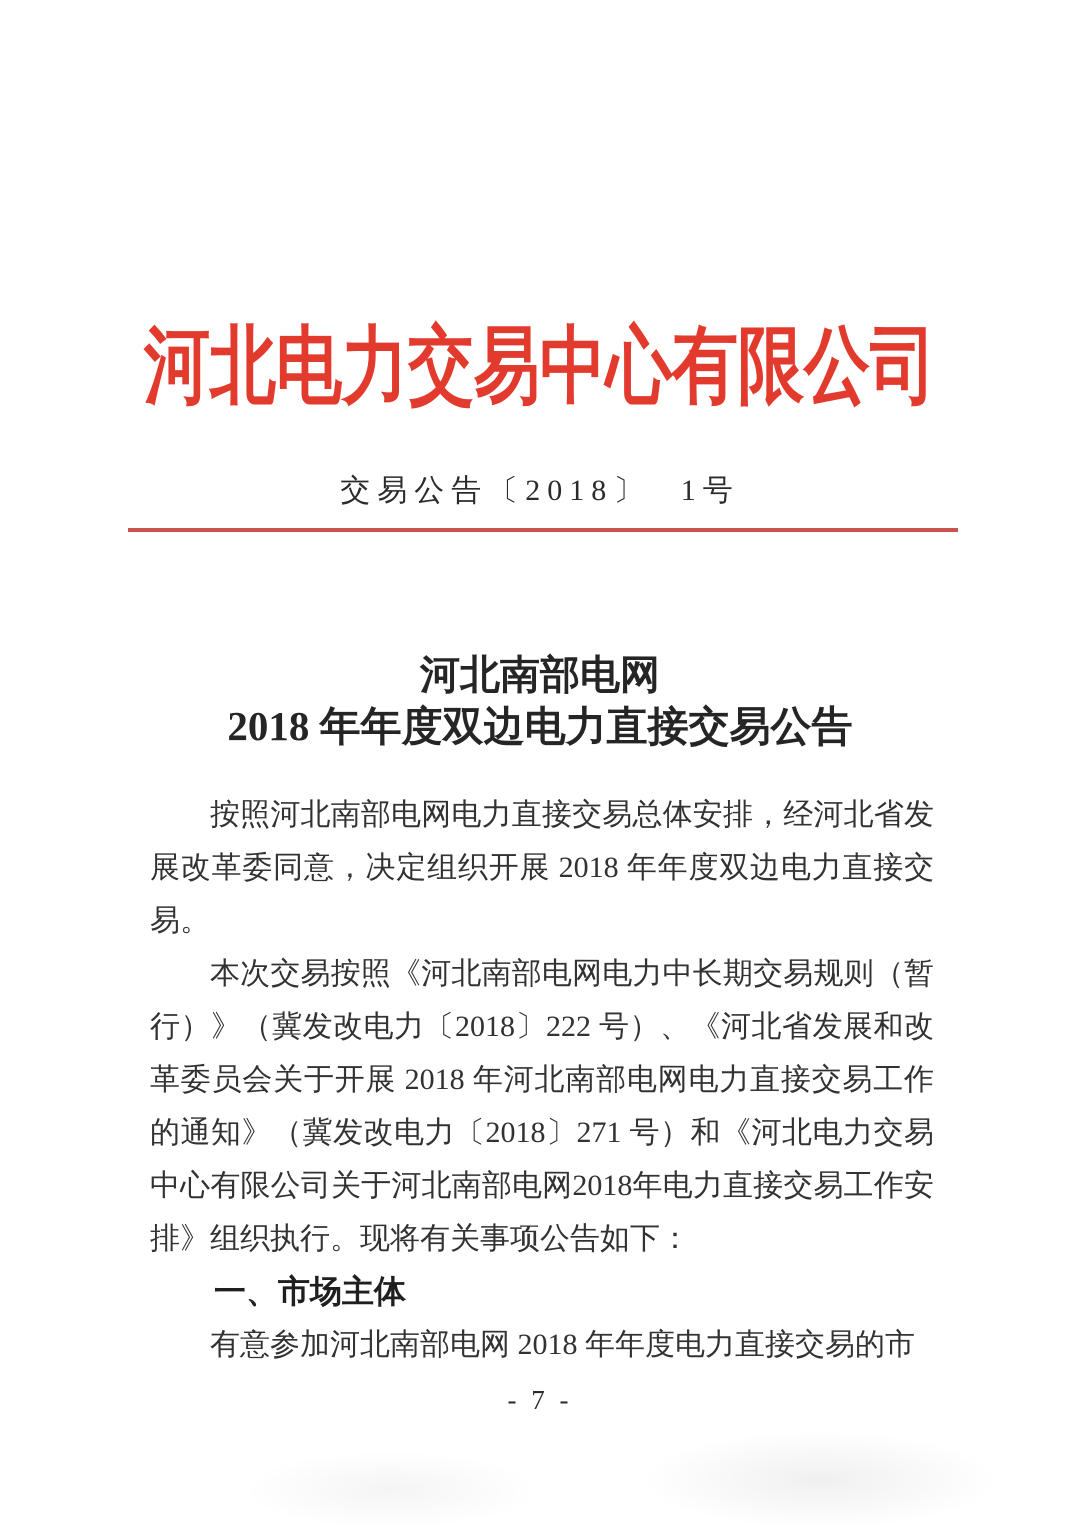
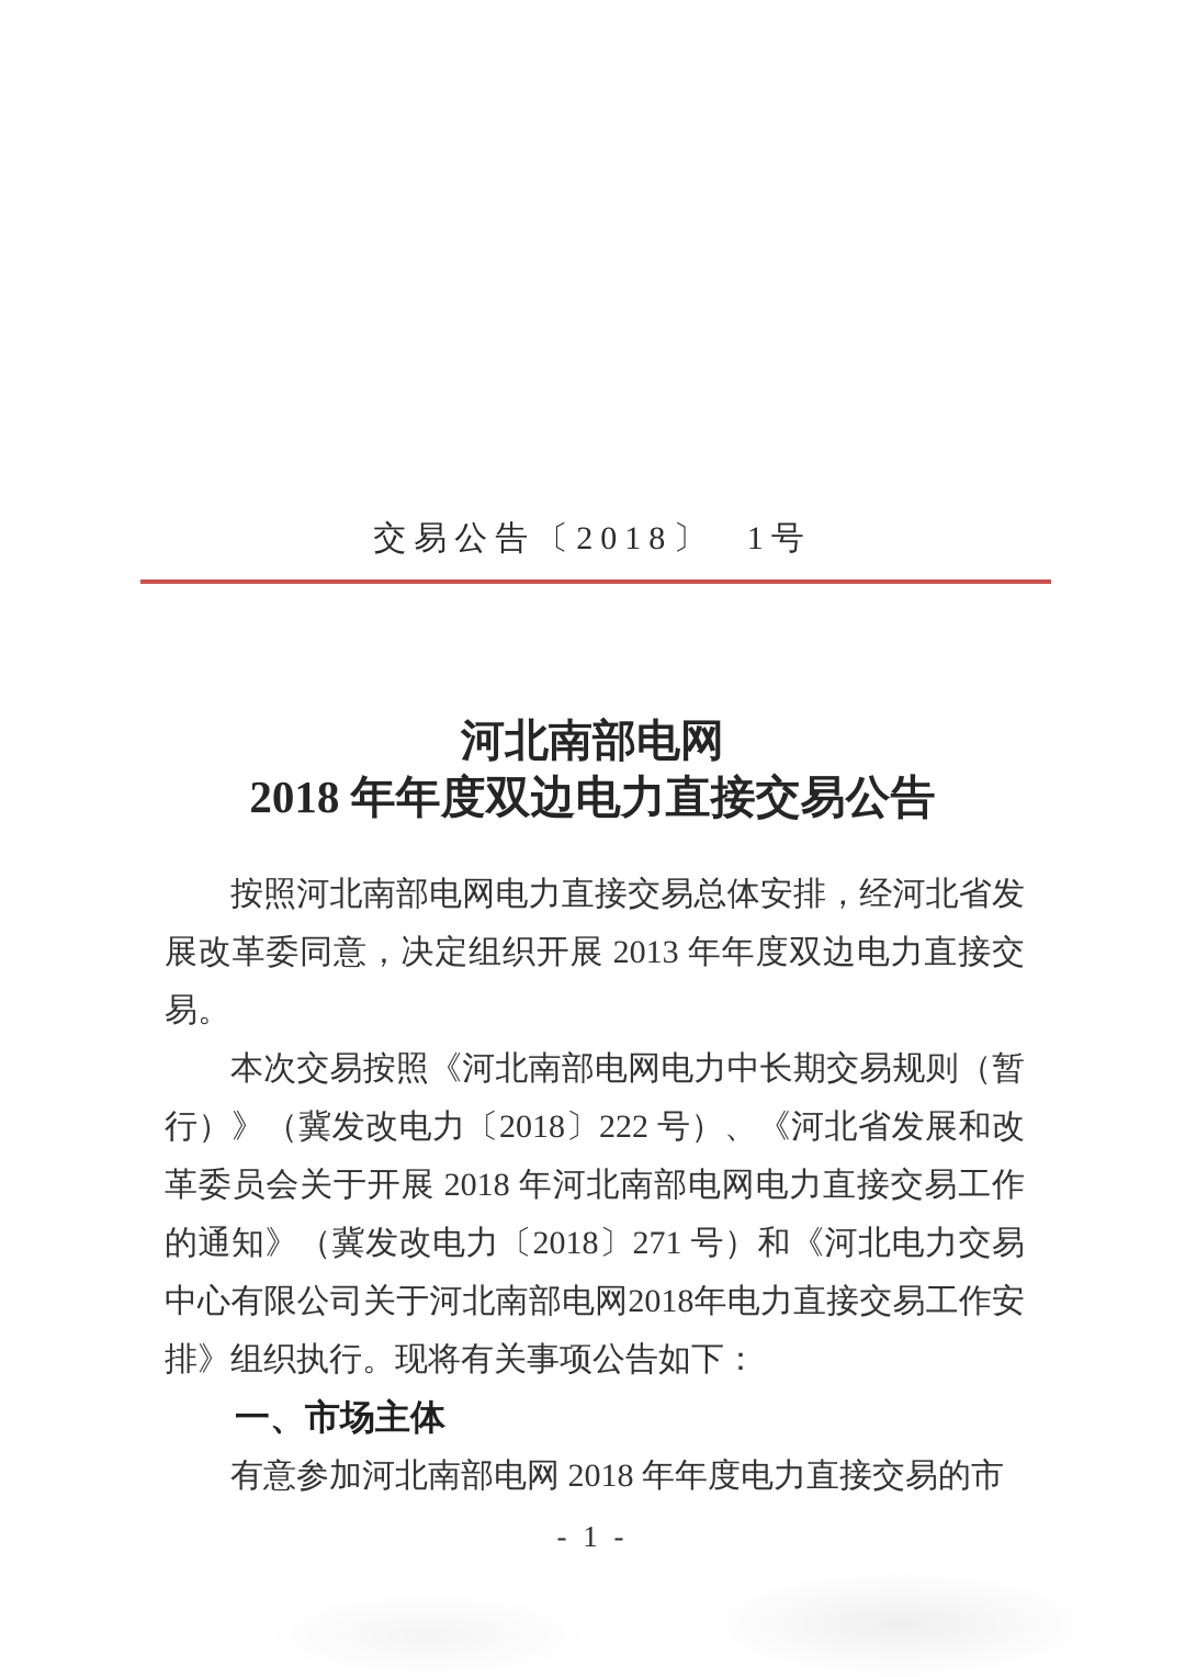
- 河北电力交易中心有限公司
  交易公告〔2018〕 1号
  河北南部电网
  2018 年年度双边电力直接交易公告
- 按照河北南部电网电力直接交易总体安排，经河北省发展改革委同意，决定组织开展 2018 年年度双边电力直接交易。
+ 按照河北南部电网电力直接交易总体安排，经河北省发展改革委同意，决定组织开展 2013 年年度双边电力直接交易。
  本次交易按照《河北南部电网电力中长期交易规则（暂行）》（冀发改电力〔2018〕222 号）、《河北省发展和改革委员会关于开展 2018 年河北南部电网电力直接交易工作的通知》（冀发改电力〔2018〕271 号）和《河北电力交易中心有限公司关于河北南部电网2018年电力直接交易工作安排》组织执行。现将有关事项公告如下：
  一、市场主体
  有意参加河北南部电网 2018 年年度电力直接交易的市
- - 7 -
+ - 1 -
